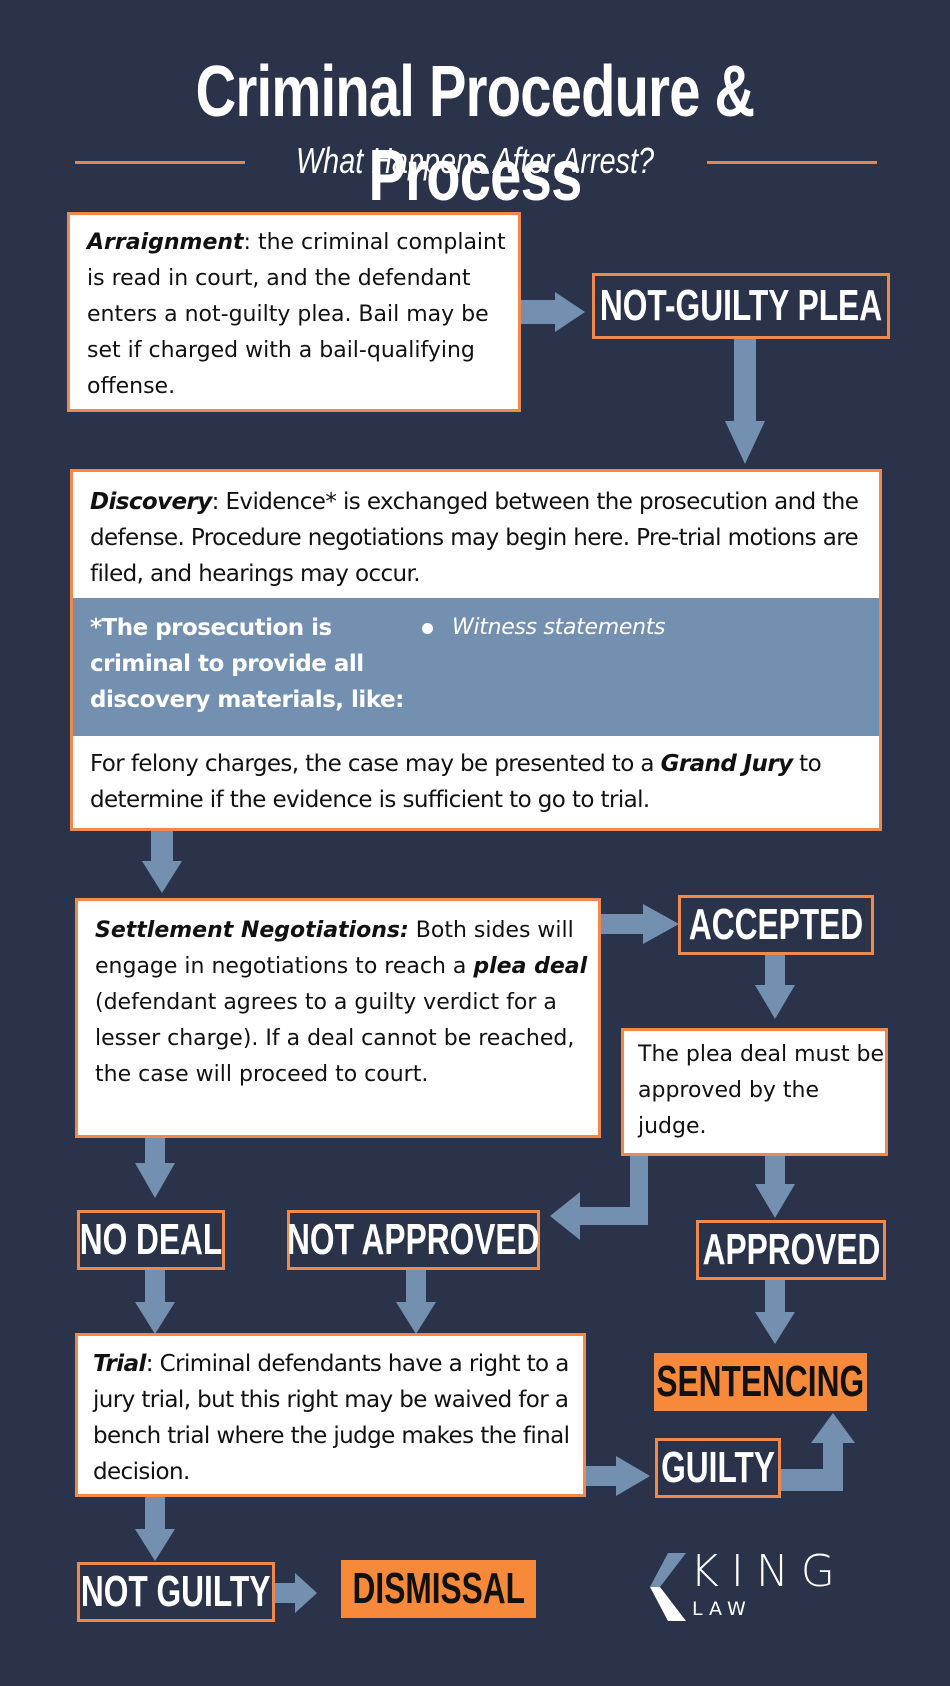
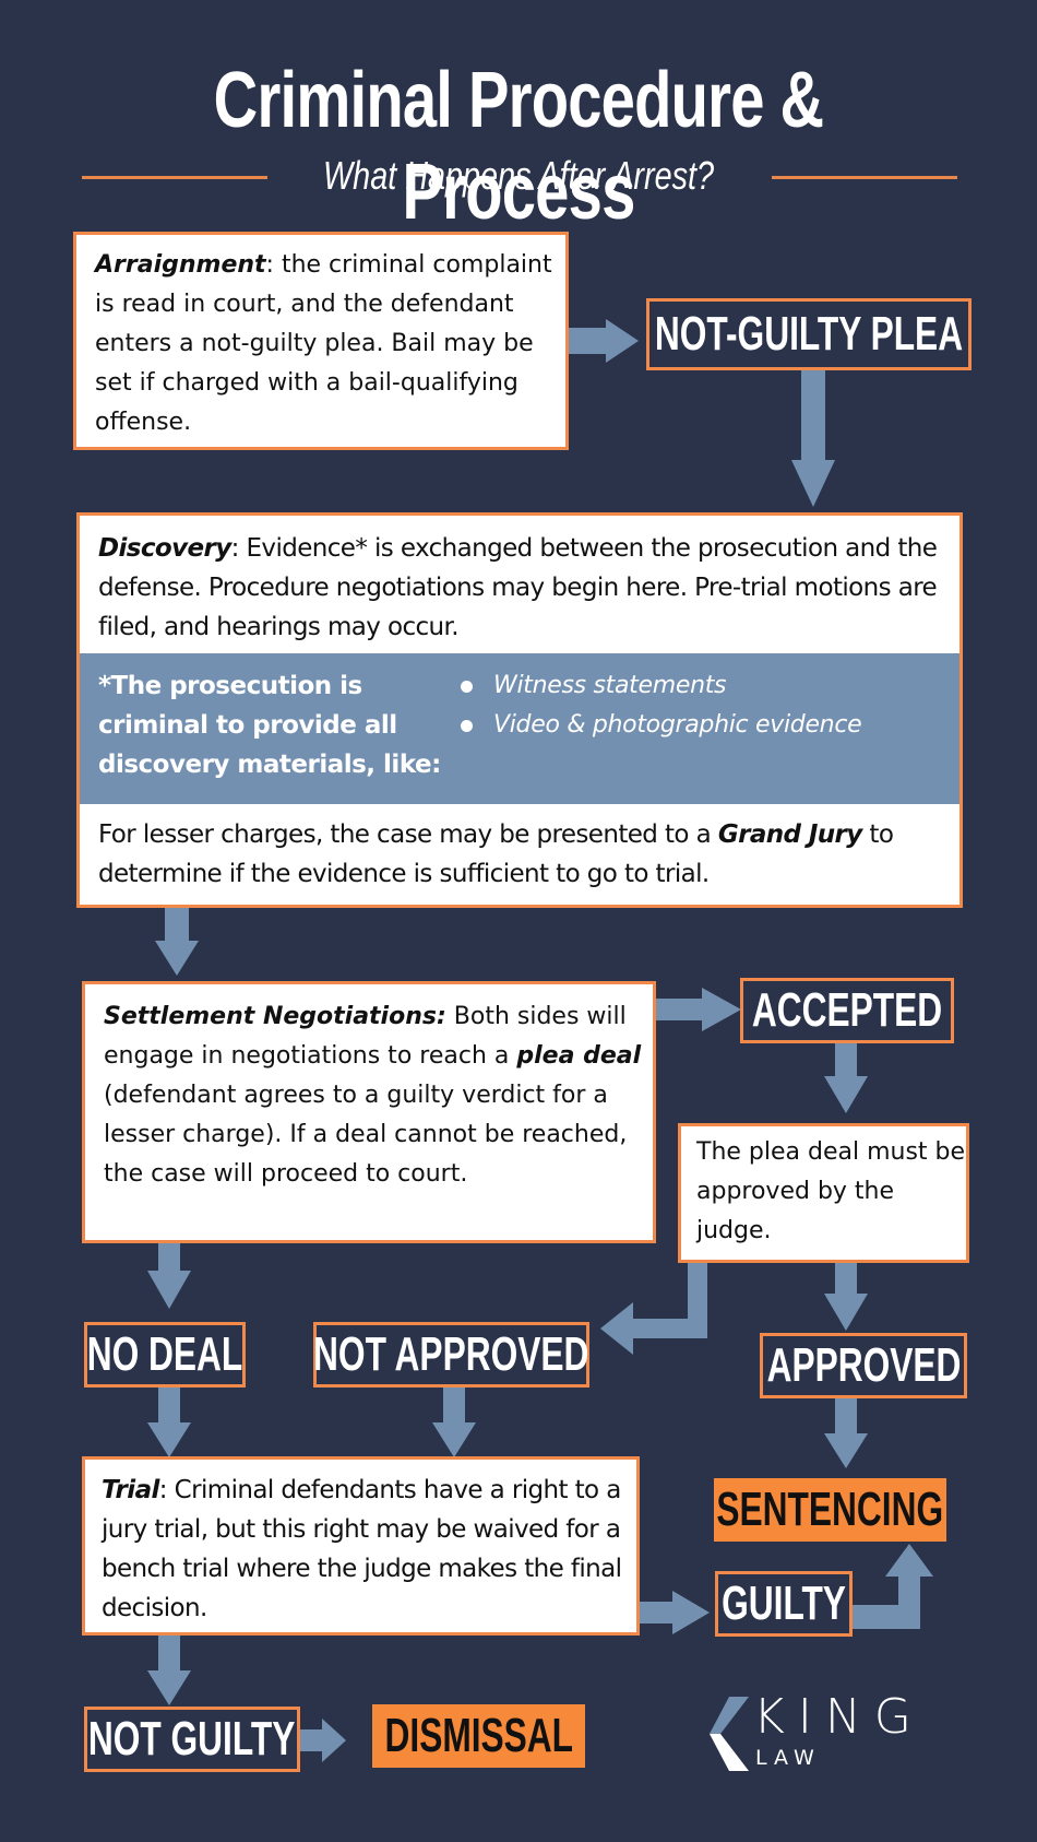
  Criminal Procedure & Process
  What Happens After Arrest?
  Arraignment: the criminal complaint is read in court, and the defendant enters a not-guilty plea. Bail may be set if charged with a bail-qualifying offense.
  NOT-GUILTY PLEA
  Discovery: Evidence* is exchanged between the prosecution and the defense. Procedure negotiations may begin here. Pre-trial motions are filed, and hearings may occur.
  *The prosecution is criminal to provide all discovery materials, like:
  Witness statements
+ Video & photographic evidence
- For felony charges, the case may be presented to a Grand Jury to determine if the evidence is sufficient to go to trial.
+ For lesser charges, the case may be presented to a Grand Jury to determine if the evidence is sufficient to go to trial.
  Settlement Negotiations: Both sides will engage in negotiations to reach a plea deal (defendant agrees to a guilty verdict for a lesser charge). If a deal cannot be reached, the case will proceed to court.
  ACCEPTED
  The plea deal must be approved by the judge.
  NO DEAL
  NOT APPROVED
  APPROVED
  Trial: Criminal defendants have a right to a jury trial, but this right may be waived for a bench trial where the judge makes the final decision.
  SENTENCING
  GUILTY
  NOT GUILTY
  DISMISSAL
  KING
  LAW
